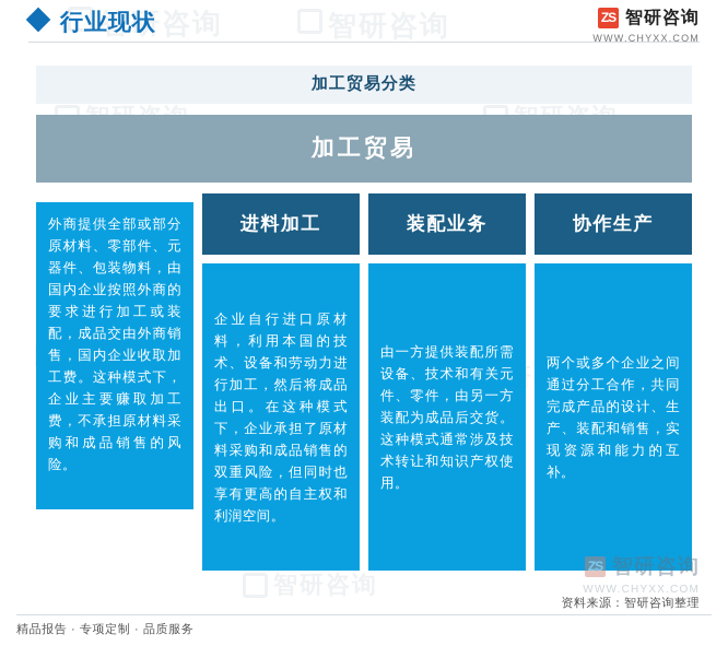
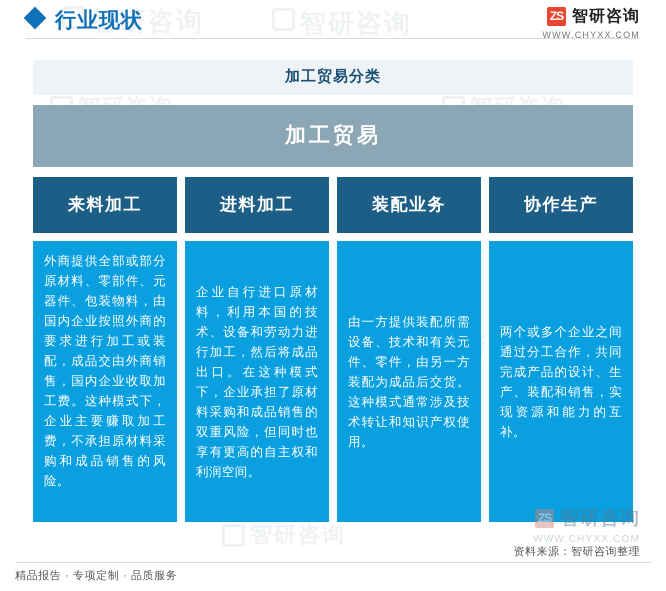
  智研咨询
  智研咨询
  行业现状
  ZS
  智研咨询
  WWW.CHYXX.COM
  加工贸易分类
  加工贸易
+ 来料加工
  外商提供全部或部分原材料、零部件、元器件、包装物料，由国内企业按照外商的要求进行加工或装配，成品交由外商销售，国内企业收取加工费。这种模式下，企业主要赚取加工费，不承担原材料采购和成品销售的风险。
  进料加工
  企业自行进口原材料，利用本国的技术、设备和劳动力进行加工，然后将成品出口。在这种模式下，企业承担了原材料采购和成品销售的双重风险，但同时也享有更高的自主权和利润空间。
  装配业务
  由一方提供装配所需设备、技术和有关元件、零件，由另一方装配为成品后交货。这种模式通常涉及技术转让和知识产权使用。
  协作生产
  两个或多个企业之间通过分工合作，共同完成产品的设计、生产、装配和销售，实现资源和能力的互补。
  ZS
  智研咨询
  WWW.CHYXX.COM
  资料来源：智研咨询整理
  精品报告 · 专项定制 · 品质服务
